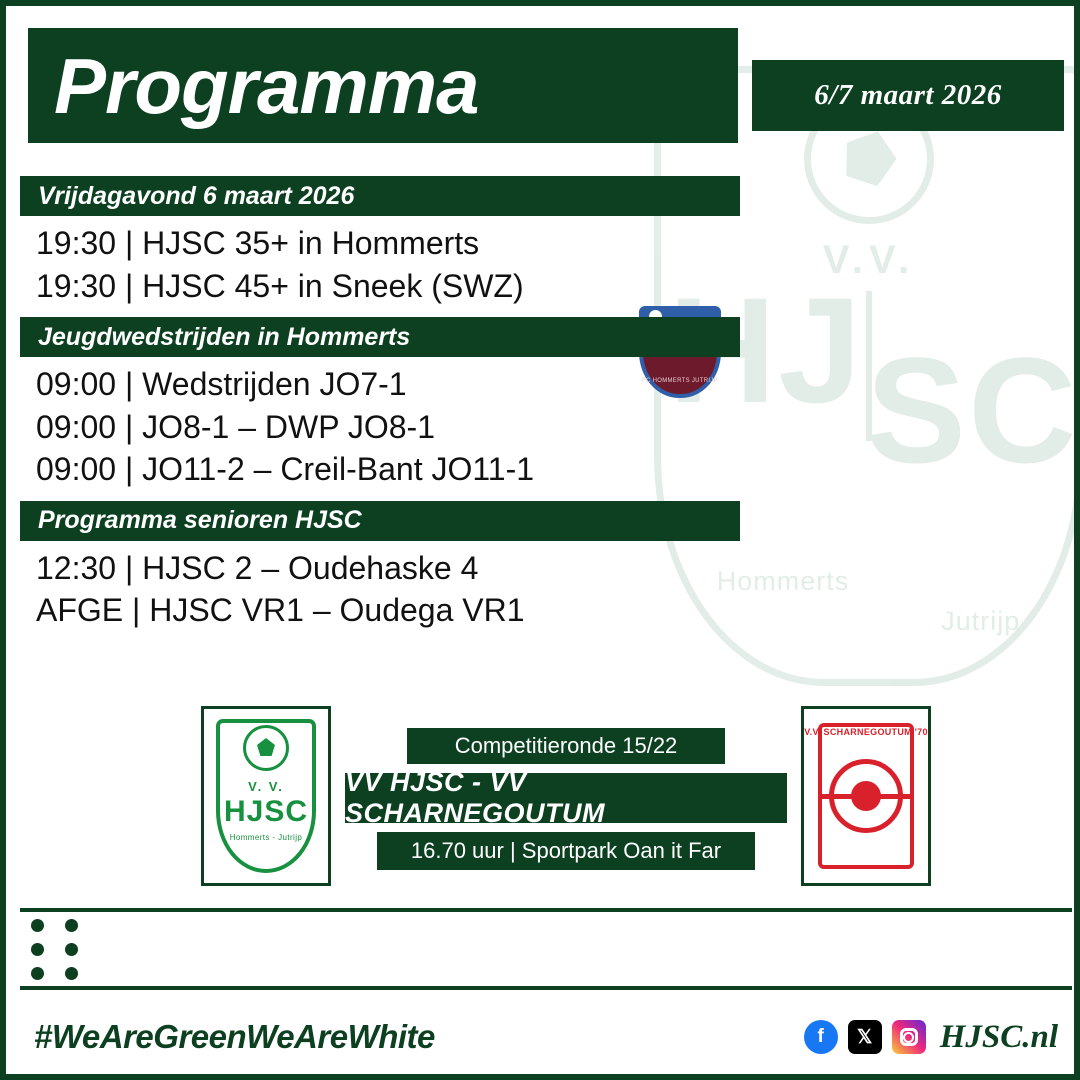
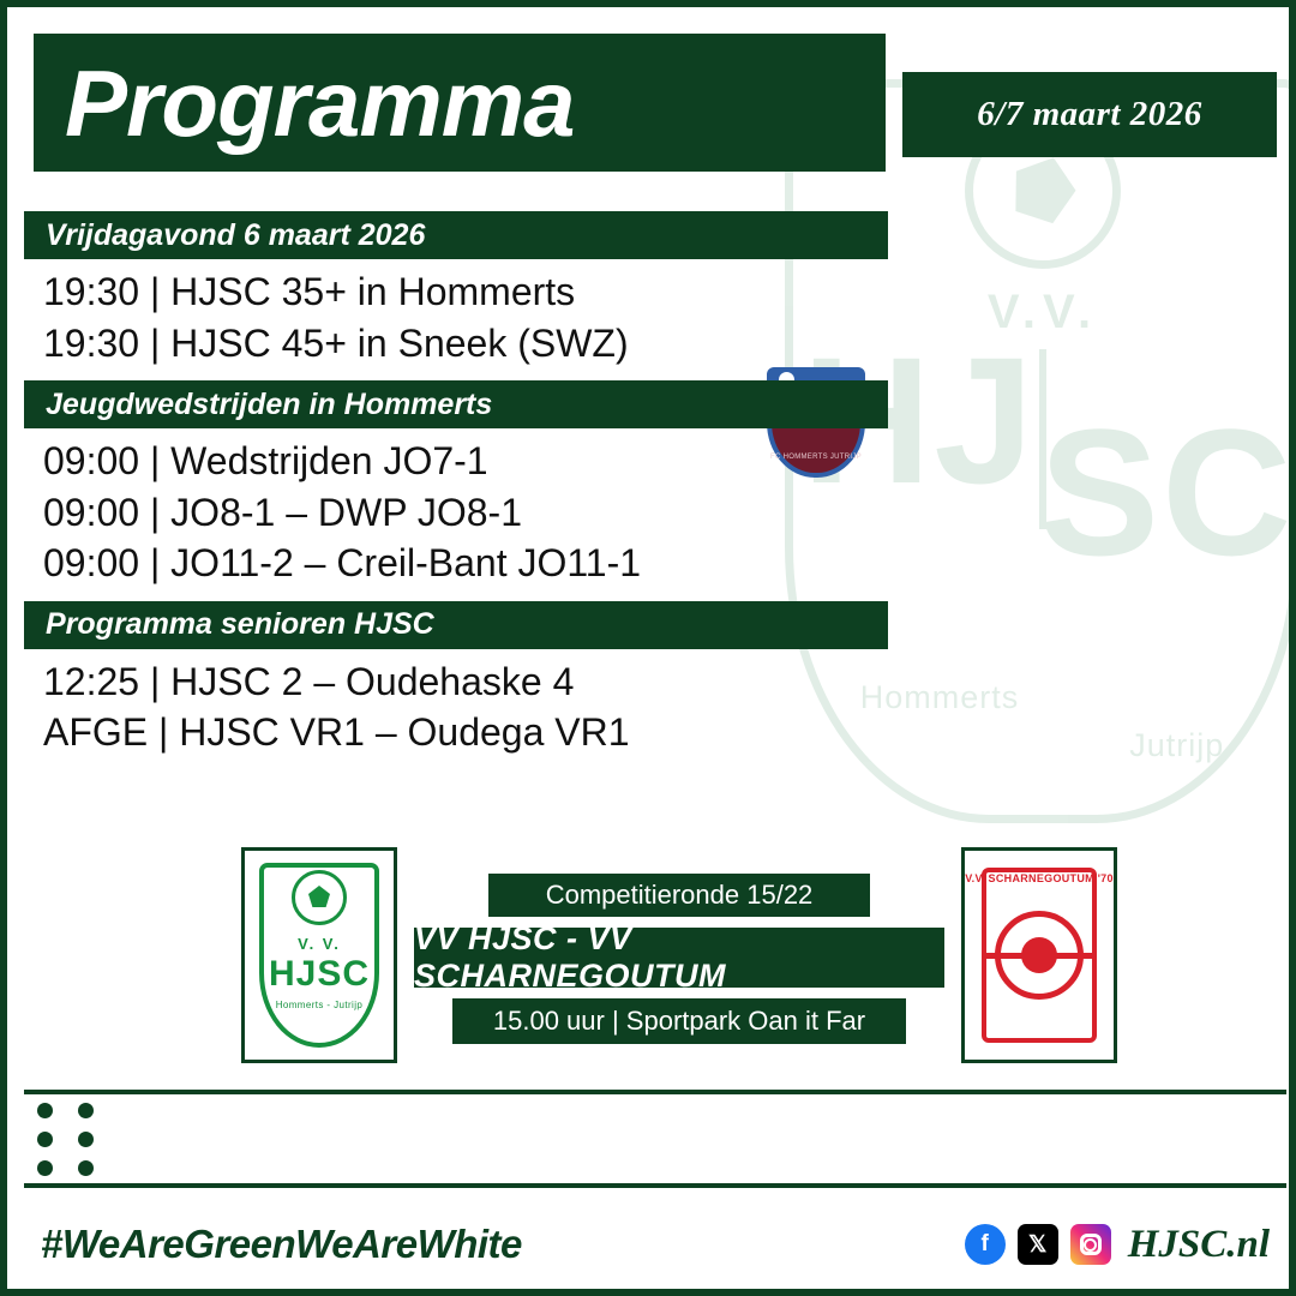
  V.V.
  SC
  Hommerts
  Jutrijp
  Programma
  6/7 maart 2026
  Vrijdagavond 6 maart 2026
  19:30 | HJSC 35+ in Hommerts
  19:30 | HJSC 45+ in Sneek (SWZ)
  Jeugdwedstrijden in Hommerts
  09:00 | Wedstrijden JO7-1
  09:00 | JO8-1 – DWP JO8-1
  09:00 | JO11-2 – Creil-Bant JO11-1
  Programma senioren HJSC
- 12:30 | HJSC 2 – Oudehaske 4
+ 12:25 | HJSC 2 – Oudehaske 4
  AFGE | HJSC VR1 – Oudega VR1
  V. V.
  HJSC
  Hommerts - Jutrijp
  Competitieronde 15/22
  VV HJSC - VV SCHARNEGOUTUM
- 16.70 uur | Sportpark Oan it Far
+ 15.00 uur | Sportpark Oan it Far
  V.V. SCHARNEGOUTUM '70
  #WeAreGreenWeAreWhite
  f
  𝕏
  HJSC.nl
